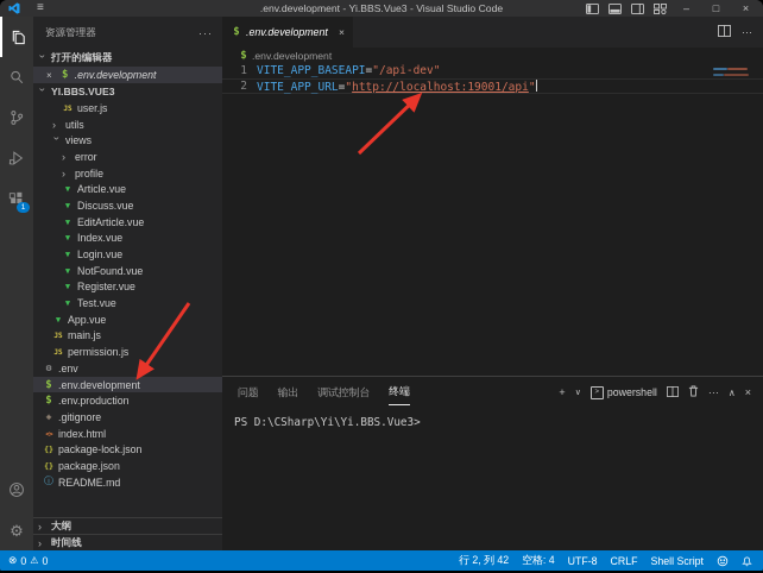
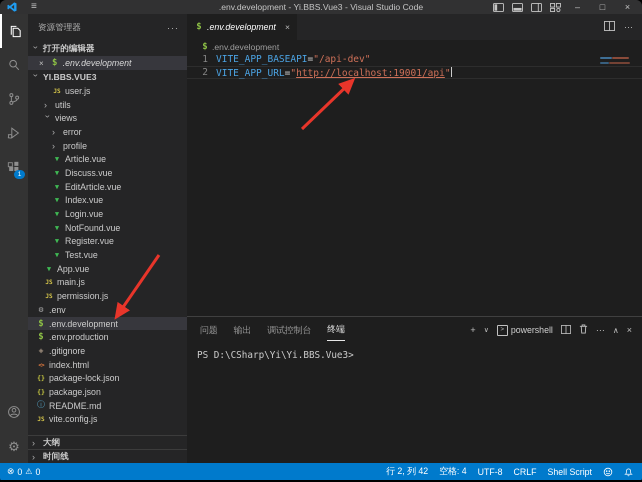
  ≡
  .env.development - Yi.BBS.Vue3 - Visual Studio Code
  –
  □
  ×
  ⚙
  资源管理器
  ···
  打开的编辑器
  ×
  .env.development
  YI.BBS.VUE3
  user.js
  ›
  utils
  views
  ›
  error
  ›
  profile
  Article.vue
  Discuss.vue
  EditArticle.vue
  Index.vue
  Login.vue
  NotFound.vue
  Register.vue
  Test.vue
  App.vue
  main.js
  permission.js
  .env
  .env.development
  .env.production
  .gitignore
  index.html
  package-lock.json
  package.json
  README.md
+ vite.config.js
  ›
  大纲
  ›
  时间线
  .env.development
  ×
  ···
  .env.development
  1
  VITE_APP_BASEAPI="/api-dev"
  2
  VITE_APP_URL="http://localhost:19001/api"
  问题
  输出
  调试控制台
  终端
  +
  powershell
  ···
  ∧
  ×
  PS D:\CSharp\Yi\Yi.BBS.Vue3>
  ⊗
  0
  ⚠
  0
  行 2, 列 42
  空格: 4
  UTF-8
  CRLF
  Shell Script
